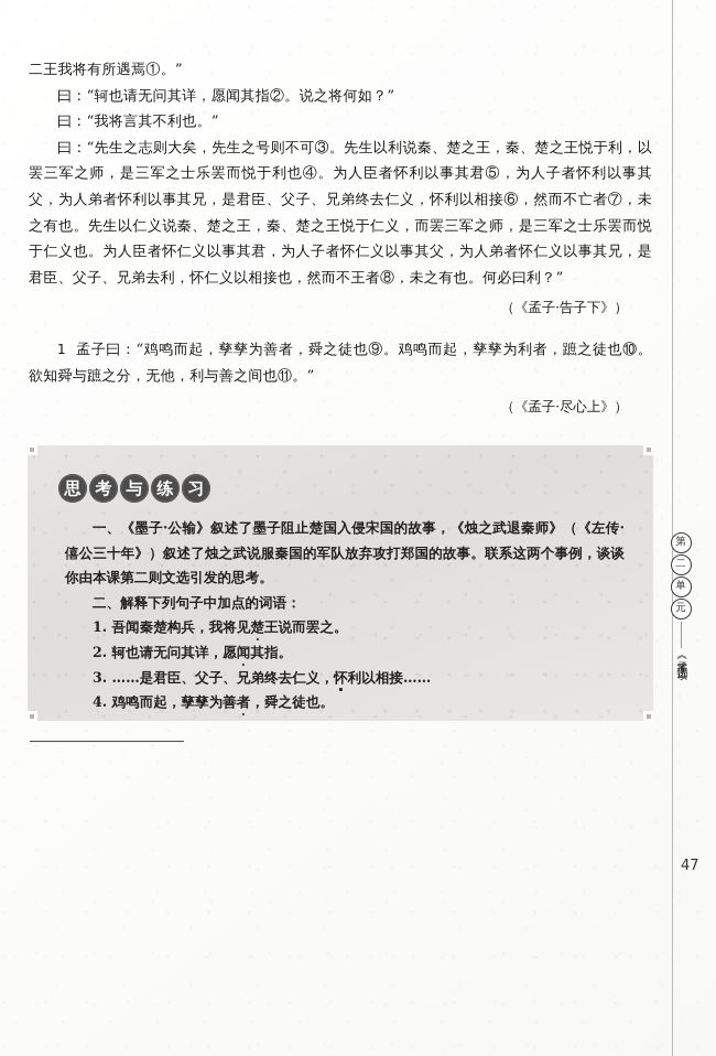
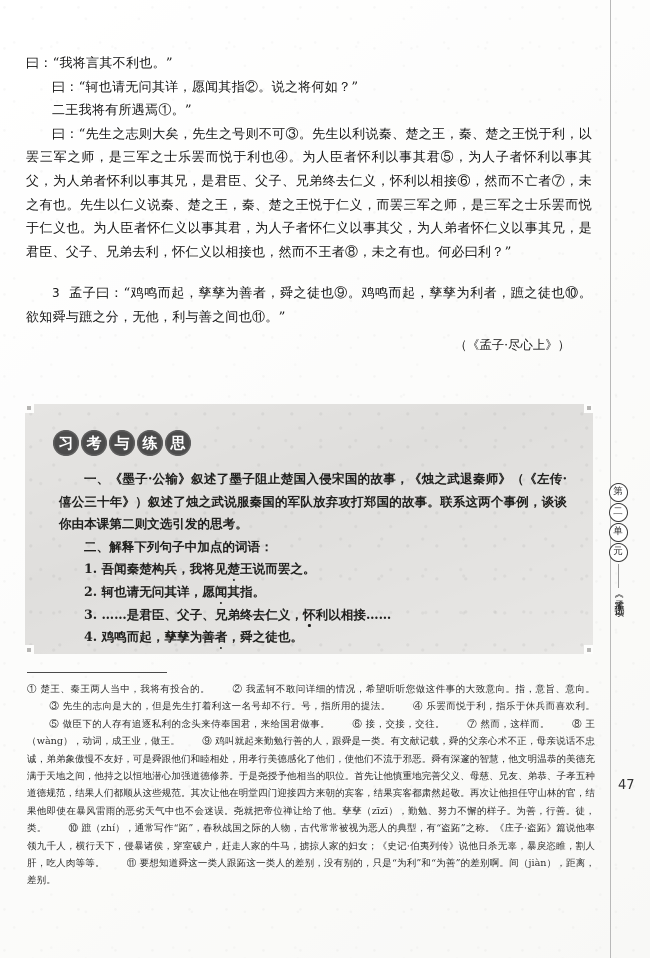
  第
  二
  单
  元
  47
- 二王我将有所遇焉①。”
+ 曰：“我将言其不利也。”
  曰：“轲也请无问其详，愿闻其指②。说之将何如？”
- 曰：“我将言其不利也。”
+ 二王我将有所遇焉①。”
  曰：“先生之志则大矣，先生之号则不可③。先生以利说秦、楚之王，秦、楚之王悦于利，以罢三军之师，是三军之士乐罢而悦于利也④。为人臣者怀利以事其君⑤，为人子者怀利以事其父，为人弟者怀利以事其兄，是君臣、父子、兄弟终去仁义，怀利以相接⑥，然而不亡者⑦，未之有也。先生以仁义说秦、楚之王，秦、楚之王悦于仁义，而罢三军之师，是三军之士乐罢而悦于仁义也。为人臣者怀仁义以事其君，为人子者怀仁义以事其父，为人弟者怀仁义以事其兄，是君臣、父子、兄弟去利，怀仁义以相接也，然而不王者⑧，未之有也。何必曰利？”
- （《孟子·告子下》）
- 1 孟子曰：“鸡鸣而起，孳孳为善者，舜之徒也⑨。鸡鸣而起，孳孳为利者，蹠之徒也⑩。欲知舜与蹠之分，无他，利与善之间也⑪。”
+ 3 孟子曰：“鸡鸣而起，孳孳为善者，舜之徒也⑨。鸡鸣而起，孳孳为利者，蹠之徒也⑩。欲知舜与蹠之分，无他，利与善之间也⑪。”
  （《孟子·尽心上》）
- 思
+ 习
  考
  与
  练
- 习
+ 思
  一、《墨子·公输》叙述了墨子阻止楚国入侵宋国的故事，《烛之武退秦师》（《左传·僖公三十年》）叙述了烛之武说服秦国的军队放弃攻打郑国的故事。联系这两个事例，谈谈你由本课第二则文选引发的思考。
  二、解释下列句子中加点的词语：
  1. 吾闻秦楚构兵，我将见楚王说而罢之。
  2. 轲也请无问其详，愿闻其指。
  3. ……是君臣、父子、兄弟终去仁义，怀利以相接……
  4. 鸡鸣而起，孳孳为善者，舜之徒也。
+ ① 楚王、秦王两人当中，我将有投合的。 ② 我孟轲不敢问详细的情况，希望听听您做这件事的大致意向。指，意旨、意向。③ 先生的志向是大的，但是先生打着利这一名号却不行。号，指所用的提法。 ④ 乐罢而悦于利，指乐于休兵而喜欢利。⑤ 做臣下的人存有追逐私利的念头来侍奉国君，来给国君做事。 ⑥ 接，交接，交往。 ⑦ 然而，这样而。 ⑧ 王（wàng），动词，成王业，做王。 ⑨ 鸡叫就起来勤勉行善的人，跟舜是一类。有文献记载，舜的父亲心术不正，母亲说话不忠诚，弟弟象傲慢不友好，可是舜跟他们和睦相处，用孝行美德感化了他们，使他们不流于邪恶。舜有深邃的智慧，他文明温恭的美德充满于天地之间，他持之以恒地潜心加强道德修养。于是尧授予他相当的职位。首先让他慎重地完善父义、母慈、兄友、弟恭、子孝五种道德规范，结果人们都顺从这些规范。其次让他在明堂四门迎接四方来朝的宾客，结果宾客都肃然起敬。再次让他担任守山林的官，结果他即使在暴风雷雨的恶劣天气中也不会迷误。尧就把帝位禅让给了他。孳孳（zīzī），勤勉、努力不懈的样子。为善，行善。徒，类。 ⑩ 蹠（zhí），通常写作“跖”，春秋战国之际的人物，古代常常被视为恶人的典型，有“盗跖”之称。《庄子·盗跖》篇说他率领九千人，横行天下，侵暴诸侯，穿室破户，赶走人家的牛马，掳掠人家的妇女；《史记·伯夷列传》说他日杀无辜，暴戾恣睢，割人肝，吃人肉等等。 ⑪ 要想知道舜这一类人跟跖这一类人的差别，没有别的，只是“为利”和“为善”的差别啊。间（jiàn），距离，差别。
